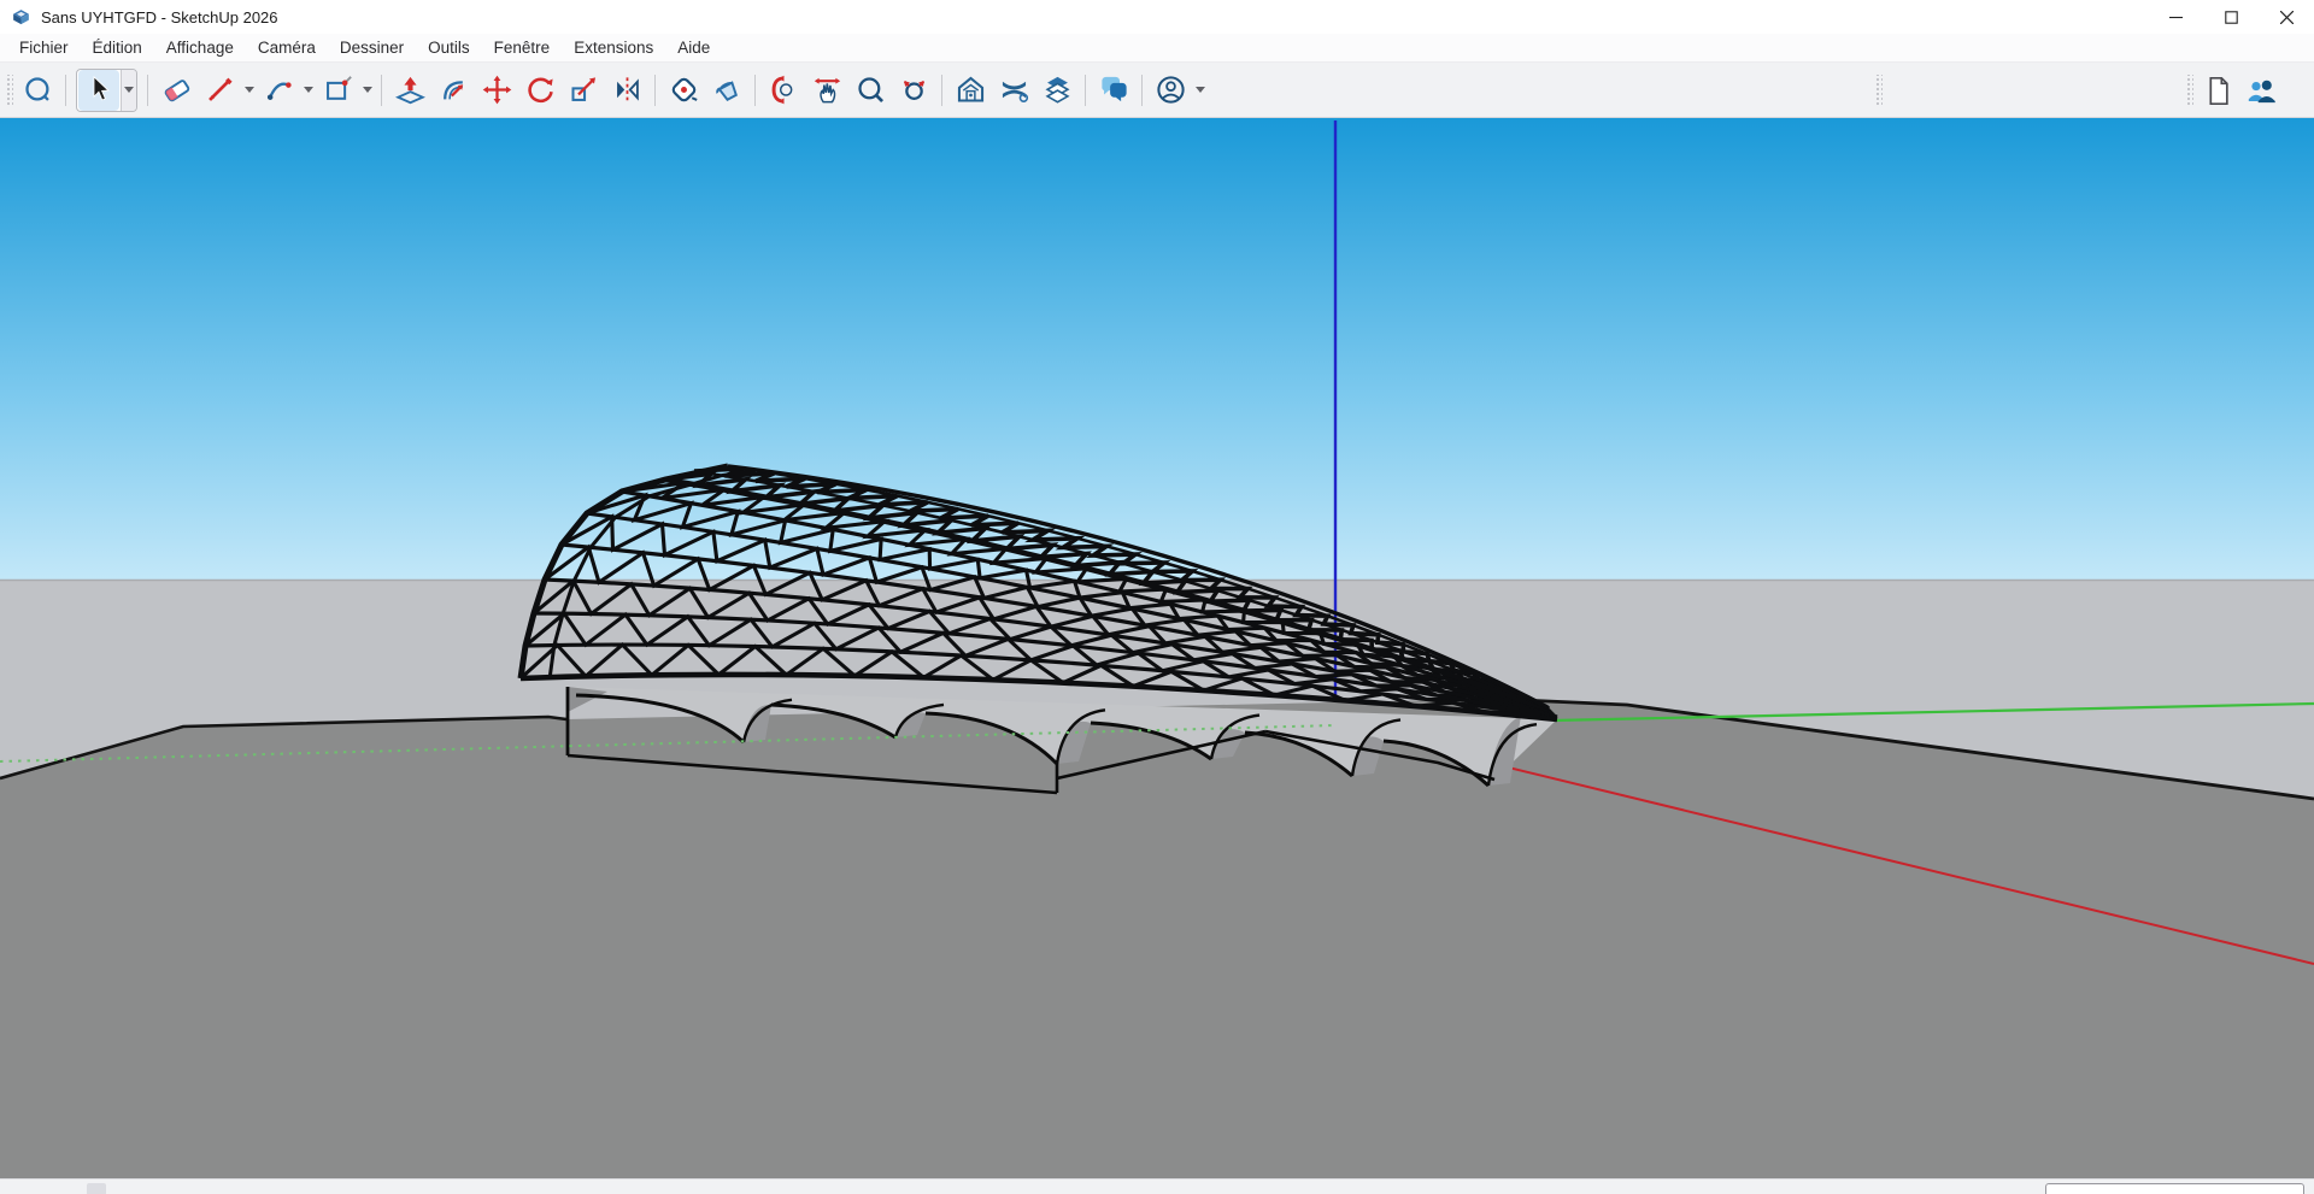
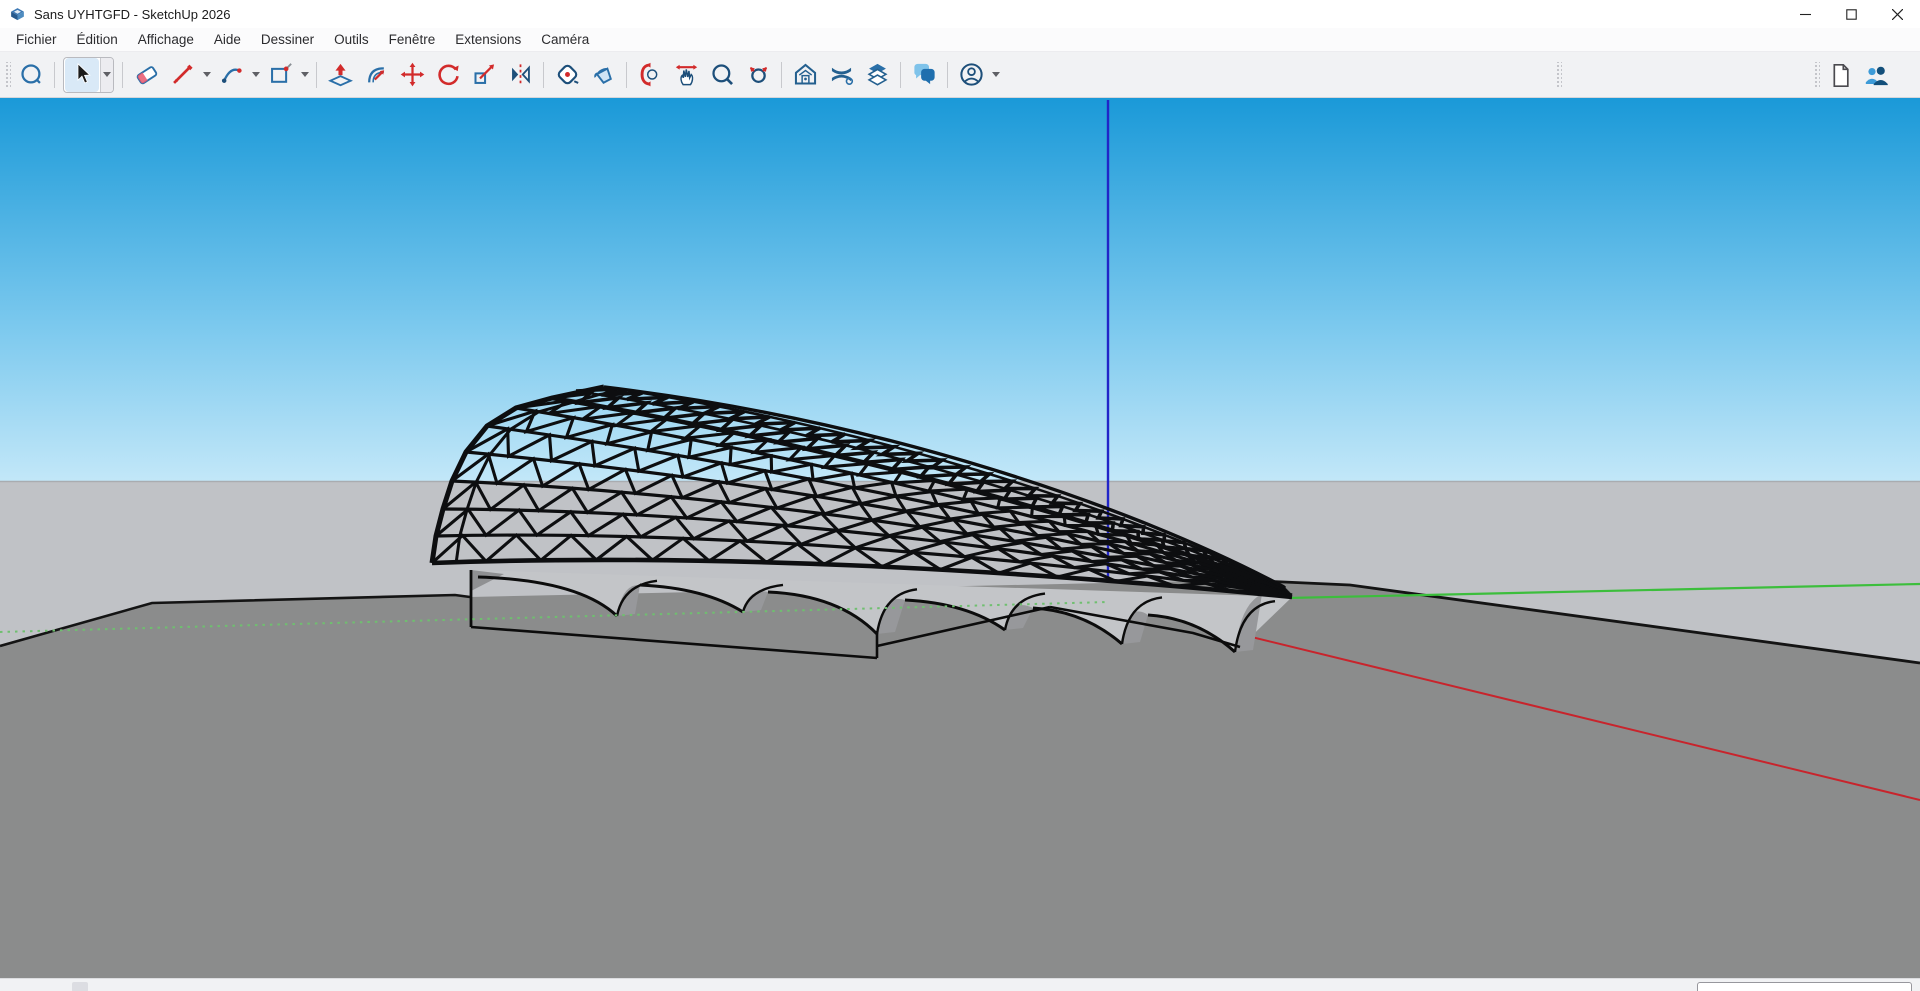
  Sans UYHTGFD - SketchUp 2026
  Fichier
  Édition
  Affichage
- Caméra
+ Aide
  Dessiner
  Outils
  Fenêtre
  Extensions
- Aide
+ Caméra
